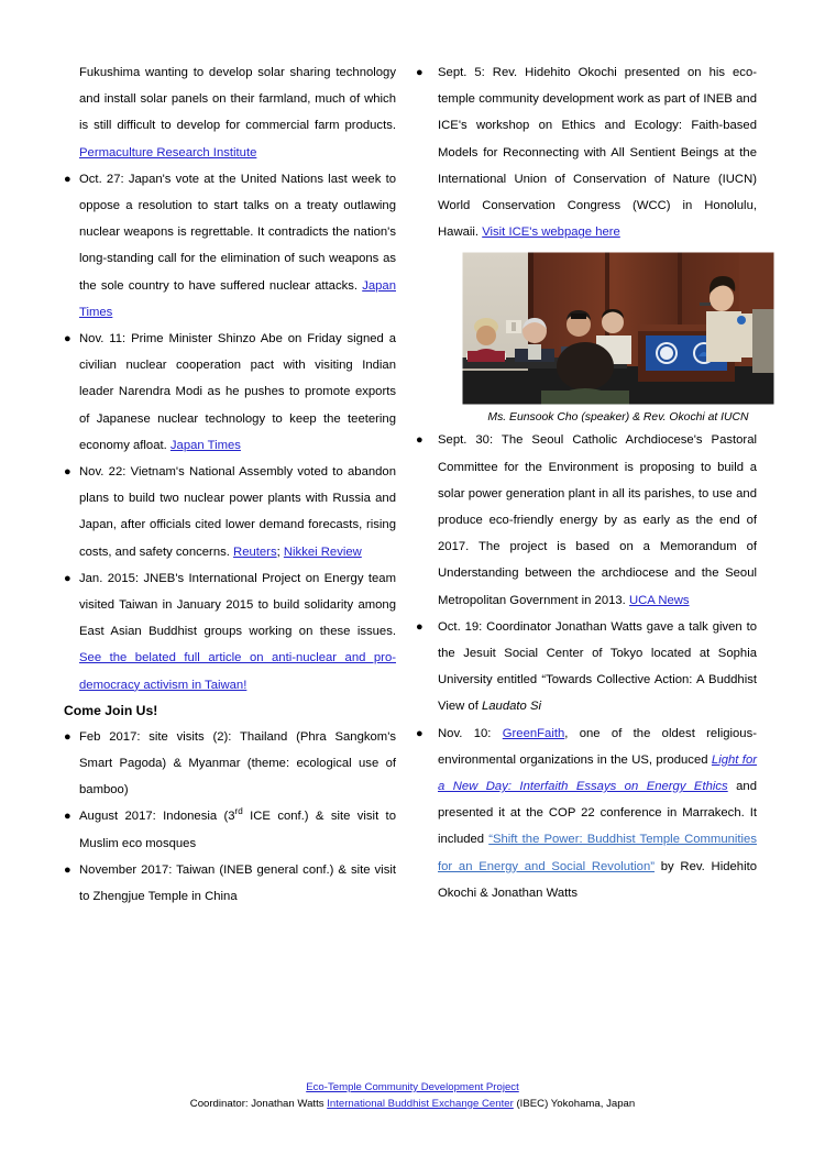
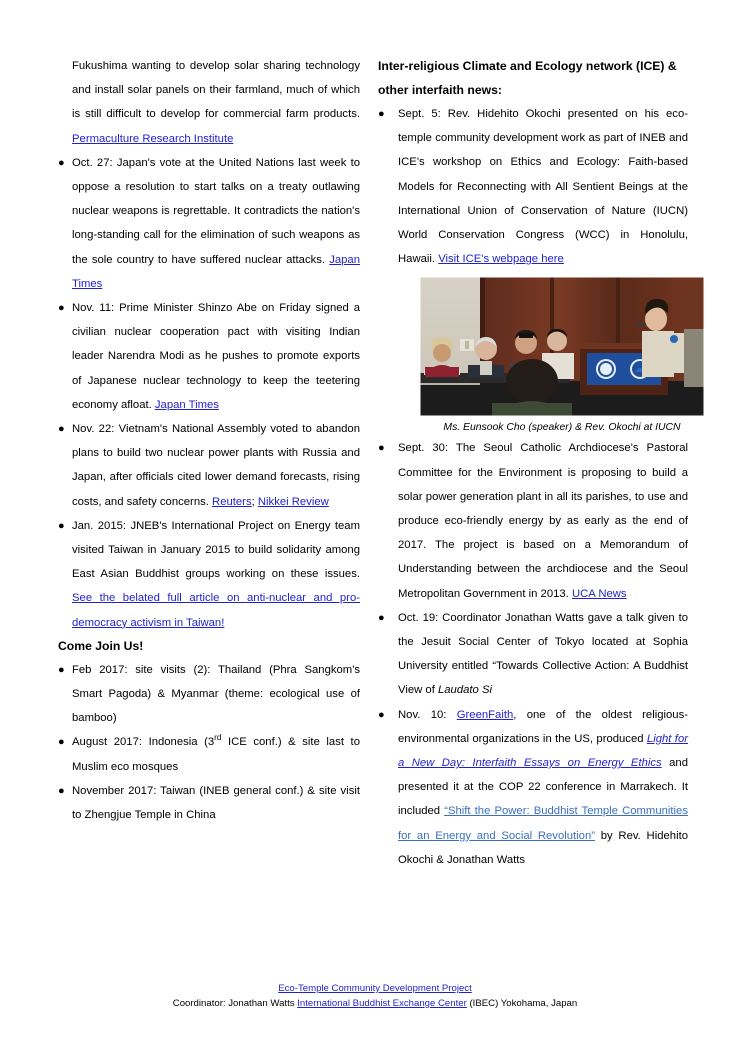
  Fukushima wanting to develop solar sharing technology and install solar panels on their farmland, much of which is still difficult to develop for commercial farm products. Permaculture Research Institute
  ●
  Oct. 27: Japan's vote at the United Nations last week to oppose a resolution to start talks on a treaty outlawing nuclear weapons is regrettable. It contradicts the nation's long-standing call for the elimination of such weapons as the sole country to have suffered nuclear attacks. Japan Times
  ●
  Nov. 11: Prime Minister Shinzo Abe on Friday signed a civilian nuclear cooperation pact with visiting Indian leader Narendra Modi as he pushes to promote exports of Japanese nuclear technology to keep the teetering economy afloat. Japan Times
  ●
  Nov. 22: Vietnam's National Assembly voted to abandon plans to build two nuclear power plants with Russia and Japan, after officials cited lower demand forecasts, rising costs, and safety concerns. Reuters; Nikkei Review
  ●
  Jan. 2015: JNEB's International Project on Energy team visited Taiwan in January 2015 to build solidarity among East Asian Buddhist groups working on these issues. See the belated full article on anti-nuclear and pro-democracy activism in Taiwan!
  Come Join Us!
  ●
  Feb 2017: site visits (2): Thailand (Phra Sangkom's Smart Pagoda) & Myanmar (theme: ecological use of bamboo)
  ●
- August 2017: Indonesia (3rd ICE conf.) & site visit to Muslim eco mosques
+ August 2017: Indonesia (3rd ICE conf.) & site last to Muslim eco mosques
  ●
  November 2017: Taiwan (INEB general conf.) & site visit to Zhengjue Temple in China
+ Inter-religious Climate and Ecology network (ICE) & other interfaith news:
  ●
  Sept. 5: Rev. Hidehito Okochi presented on his eco-temple community development work as part of INEB and ICE's workshop on Ethics and Ecology: Faith-based Models for Reconnecting with All Sentient Beings at the International Union of Conservation of Nature (IUCN) World Conservation Congress (WCC) in Honolulu, Hawaii. Visit ICE's webpage here
  Ms. Eunsook Cho (speaker) & Rev. Okochi at IUCN
  ●
  Sept. 30: The Seoul Catholic Archdiocese's Pastoral Committee for the Environment is proposing to build a solar power generation plant in all its parishes, to use and produce eco-friendly energy by as early as the end of 2017. The project is based on a Memorandum of Understanding between the archdiocese and the Seoul Metropolitan Government in 2013. UCA News
  ●
  Oct. 19: Coordinator Jonathan Watts gave a talk given to the Jesuit Social Center of Tokyo located at Sophia University entitled “Towards Collective Action: A Buddhist View of Laudato Si
  ●
  Nov. 10: GreenFaith, one of the oldest religious-environmental organizations in the US, produced Light for a New Day: Interfaith Essays on Energy Ethics and presented it at the COP 22 conference in Marrakech. It included “Shift the Power: Buddhist Temple Communities for an Energy and Social Revolution” by Rev. Hidehito Okochi & Jonathan Watts
  Eco-Temple Community Development Project
  Coordinator: Jonathan Watts International Buddhist Exchange Center (IBEC) Yokohama, Japan
